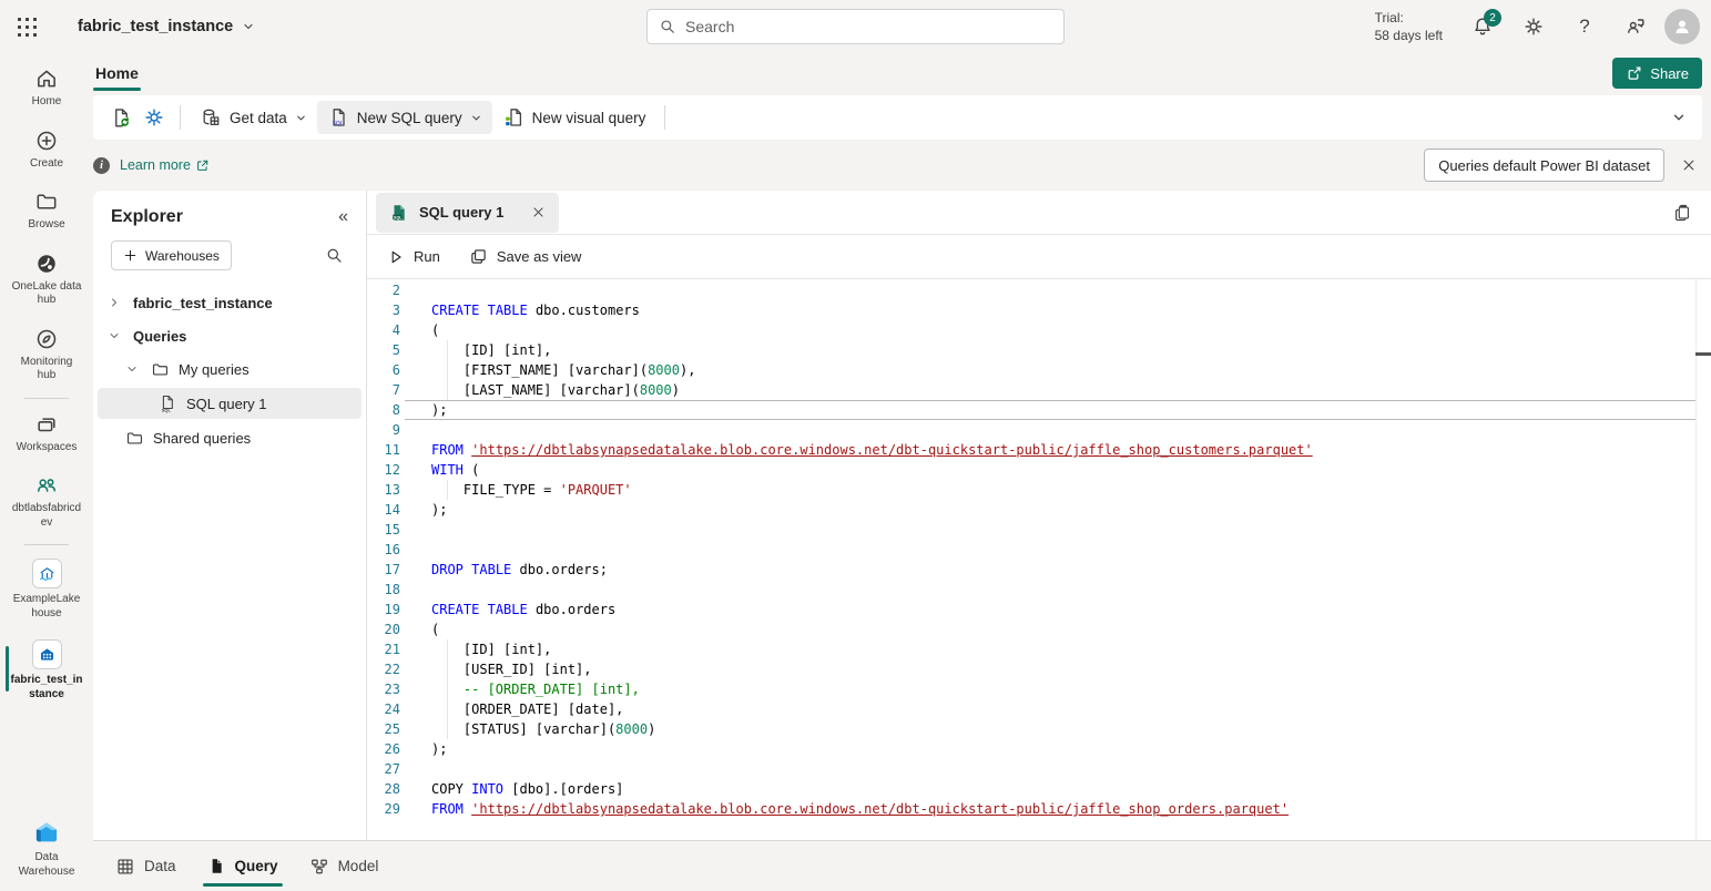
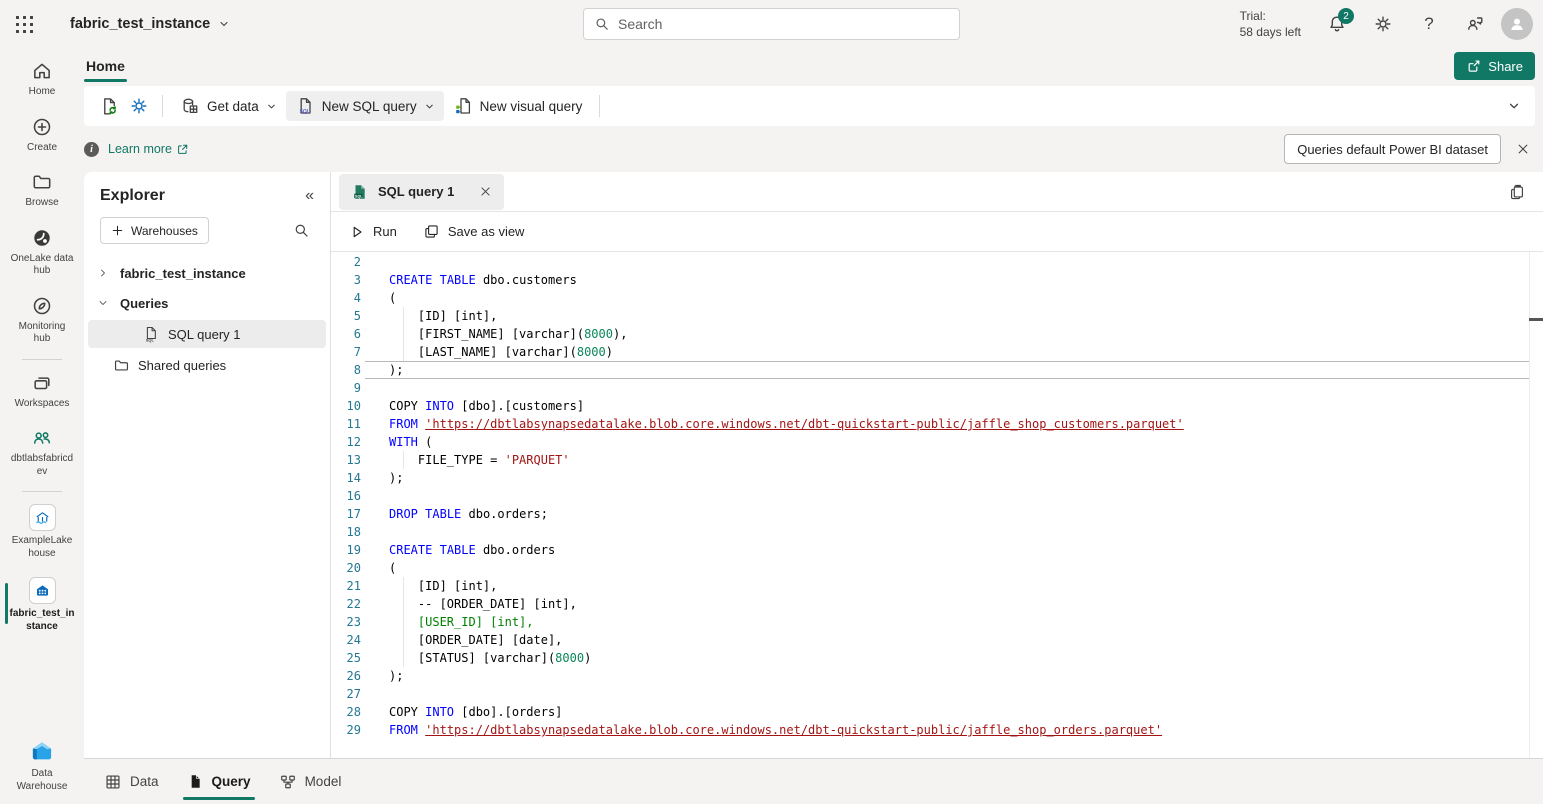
  fabric_test_instance
  Search
  Trial:
  58 days left
  2
  ?
  Home
  Create
  Browse
  OneLake data hub
  Monitoring hub
  Workspaces
  dbtlabsfabricdev
  ExampleLakehouse
  fabric_test_instance
  Data Warehouse
  Home
  Share
  Get data
  New SQL query
  New visual query
  i
  Learn more
  Queries default Power BI dataset
  Explorer
  «
  Warehouses
  fabric_test_instance
  Queries
- My queries
  SQL query 1
  Shared queries
  SQL query 1
  Run
  Save as view
  2
  3
  CREATE TABLE dbo.customers
  4
  (
  5
  [ID] [int],
  6
  [FIRST_NAME] [varchar](8000),
  7
  [LAST_NAME] [varchar](8000)
  8
  );
  9
+ 10
+ COPY INTO [dbo].[customers]
  11
  FROM 'https://dbtlabsynapsedatalake.blob.core.windows.net/dbt-quickstart-public/jaffle_shop_customers.parquet'
  12
  WITH (
  13
  FILE_TYPE = 'PARQUET'
  14
  );
- 15
  16
  17
  DROP TABLE dbo.orders;
  18
  19
  CREATE TABLE dbo.orders
  20
  (
  21
  [ID] [int],
  22
- [USER_ID] [int],
+ -- [ORDER_DATE] [int],
  23
- -- [ORDER_DATE] [int],
+ [USER_ID] [int],
  24
  [ORDER_DATE] [date],
  25
  [STATUS] [varchar](8000)
  26
  );
  27
  28
  COPY INTO [dbo].[orders]
  29
  FROM 'https://dbtlabsynapsedatalake.blob.core.windows.net/dbt-quickstart-public/jaffle_shop_orders.parquet'
  Data
  Query
  Model
